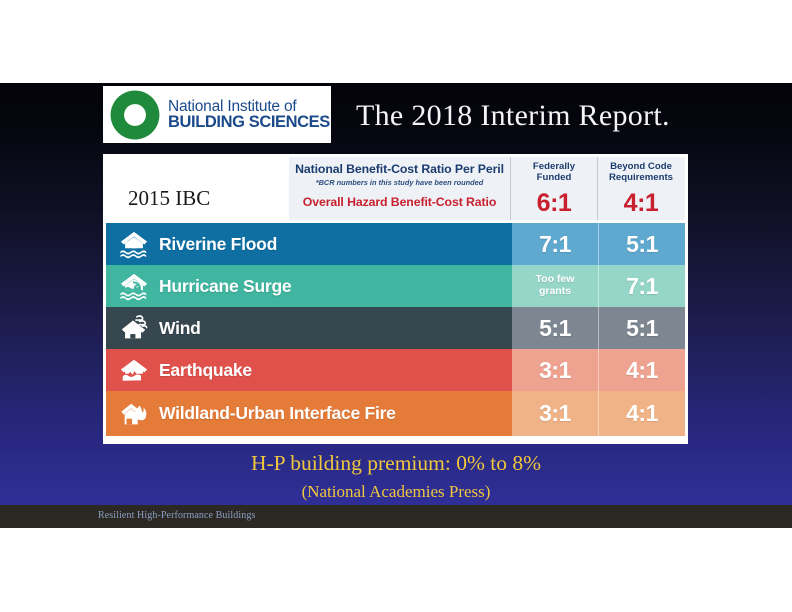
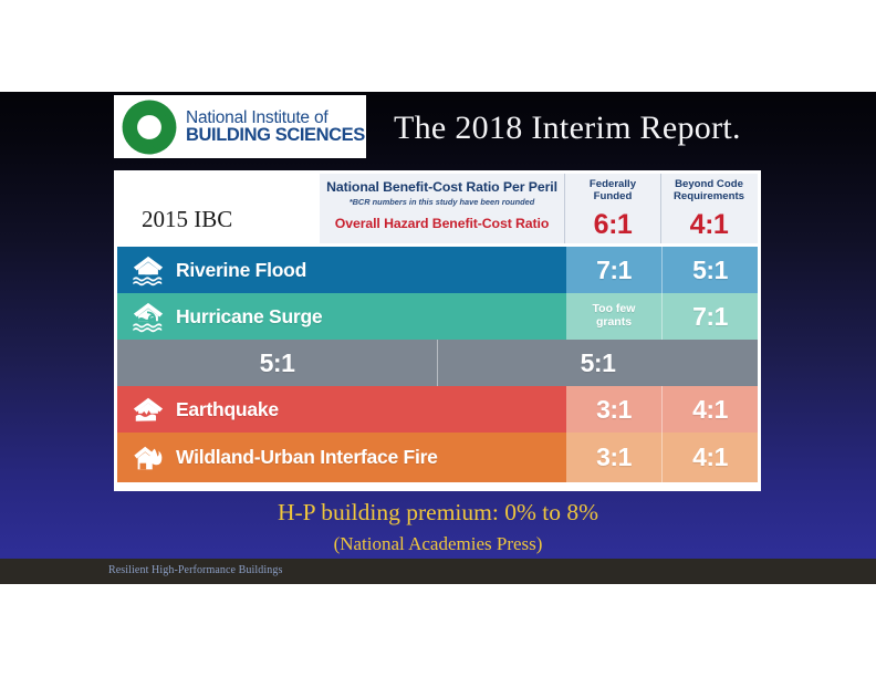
  National Institute of
  BUILDING SCIENCES
  The 2018 Interim Report.
  2015 IBC
  National Benefit-Cost Ratio Per Peril
  *BCR numbers in this study have been rounded
  Overall Hazard Benefit-Cost Ratio
  Federally
  Funded
  6:1
  Beyond Code
  Requirements
  4:1
  Riverine Flood
  7:1
  5:1
  Hurricane Surge
  Too few
  grants
  7:1
- Wind
  5:1
  5:1
  Earthquake
  3:1
  4:1
  Wildland-Urban Interface Fire
  3:1
  4:1
  H-P building premium: 0% to 8%
  (National Academies Press)
  Resilient High-Performance Buildings
